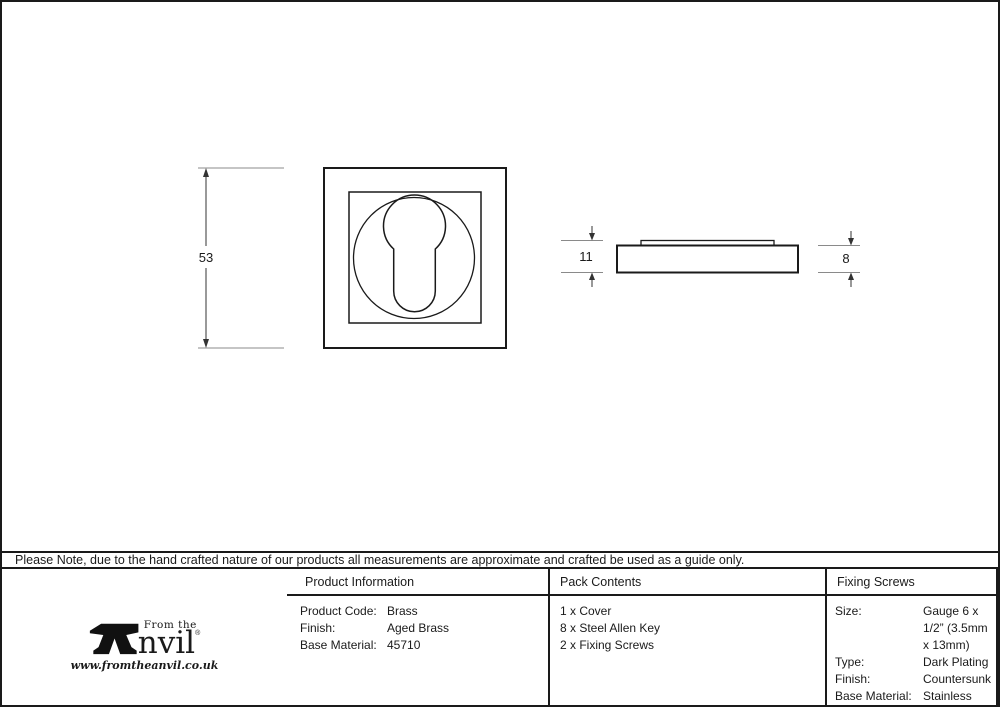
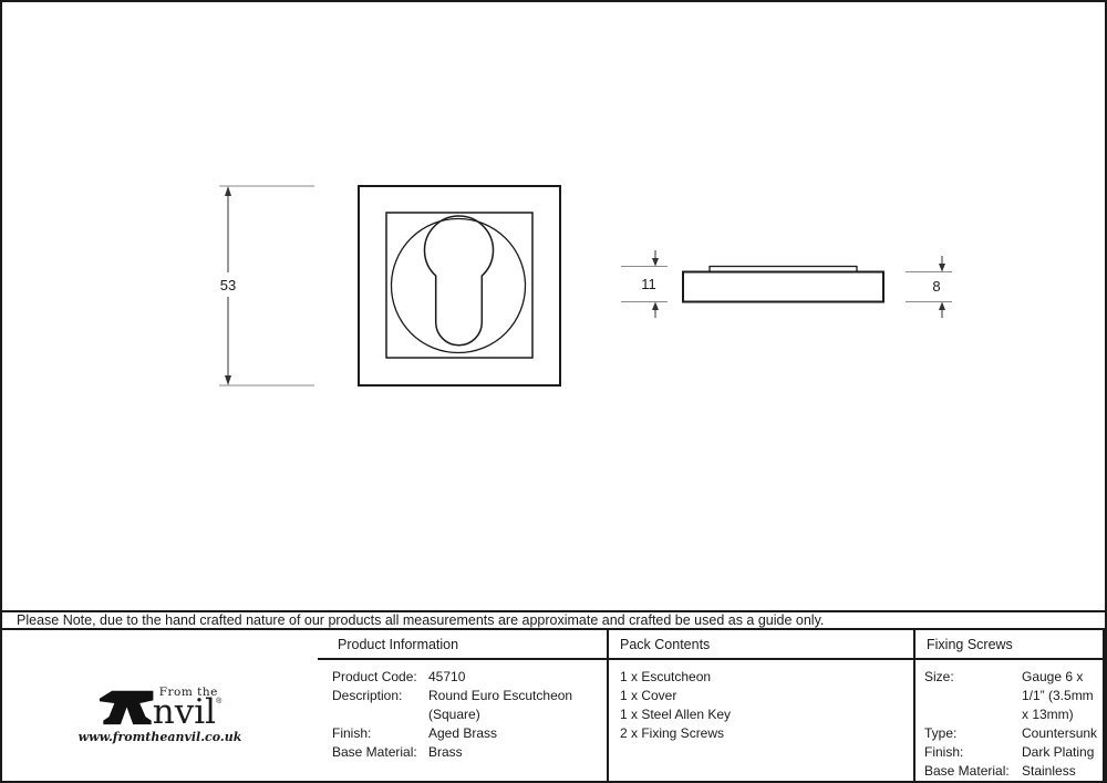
  53
  11
  8
  Please Note, due to the hand crafted nature of our products all measurements are approximate and crafted be used as a guide only.
  Product Information
  Pack Contents
  Fixing Screws
  From the
  nvil
  www.fromtheanvil.co.uk
  Product Code:
- Brass
+ 45710
+ Description:
+ Round Euro Escutcheon (Square)
  Finish:
  Aged Brass
  Base Material:
- 45710
+ Brass
+ 1 x Escutcheon
  1 x Cover
- 8 x Steel Allen Key
+ 1 x Steel Allen Key
  2 x Fixing Screws
  Size:
- Gauge 6 x 1/2” (3.5mm x 13mm)
+ Gauge 6 x 1/1” (3.5mm x 13mm)
  Type:
- Dark Plating
+ Countersunk
  Finish:
- Countersunk
+ Dark Plating
  Base Material:
